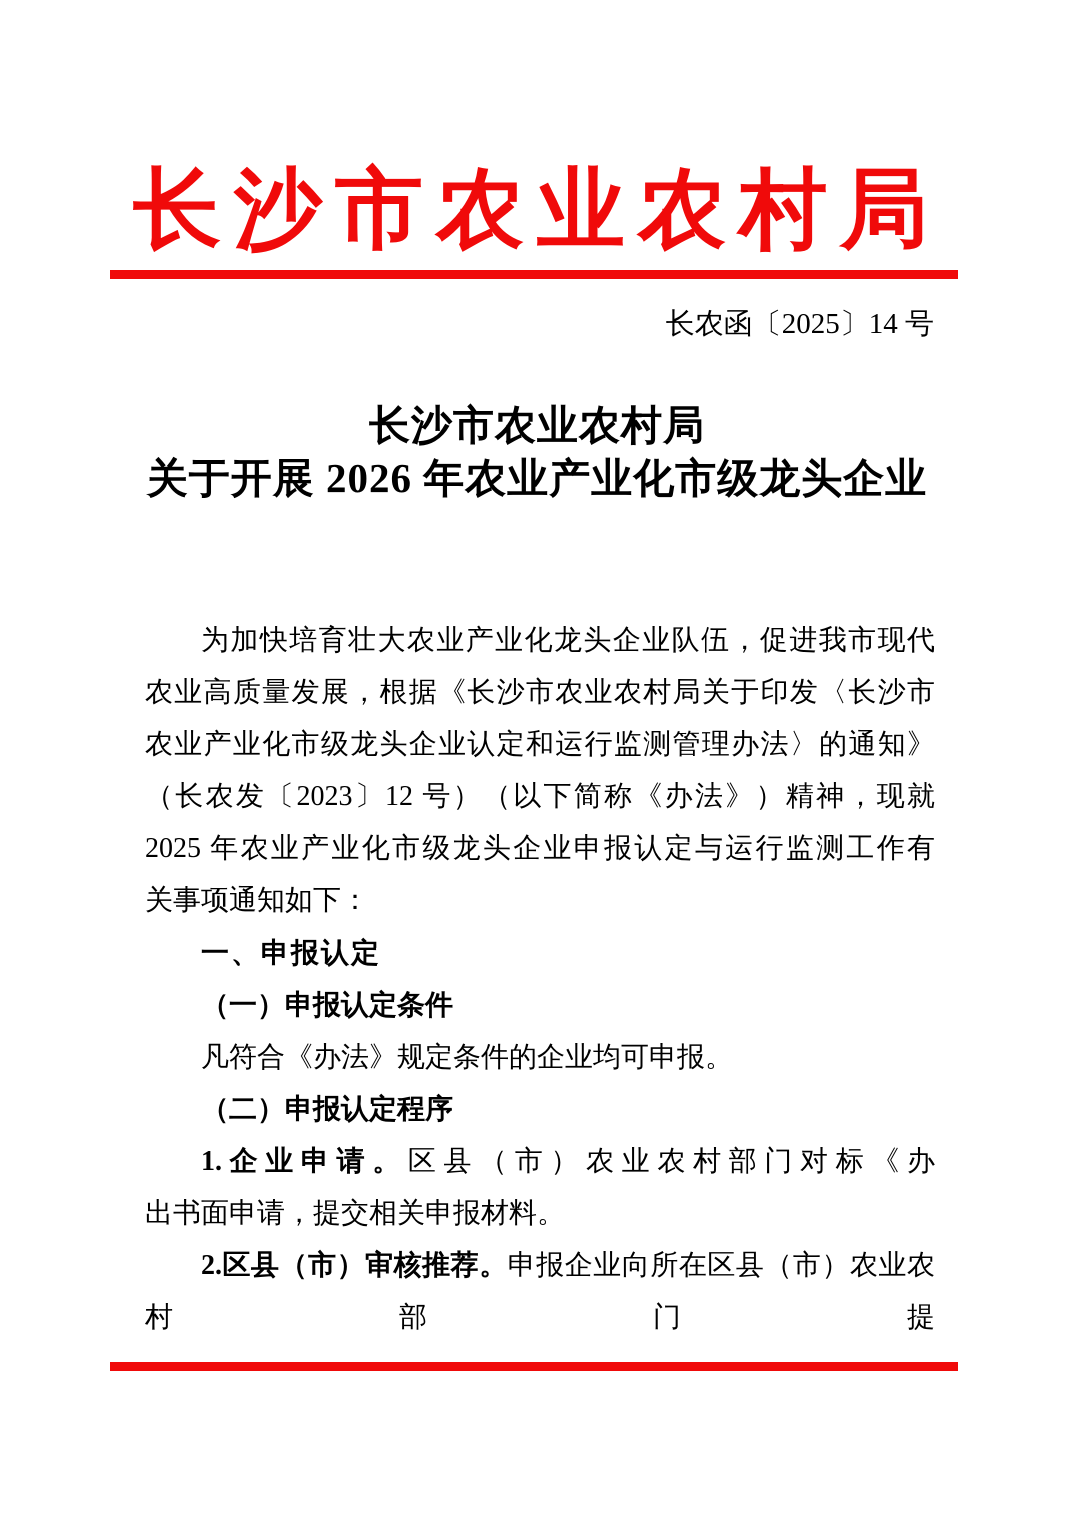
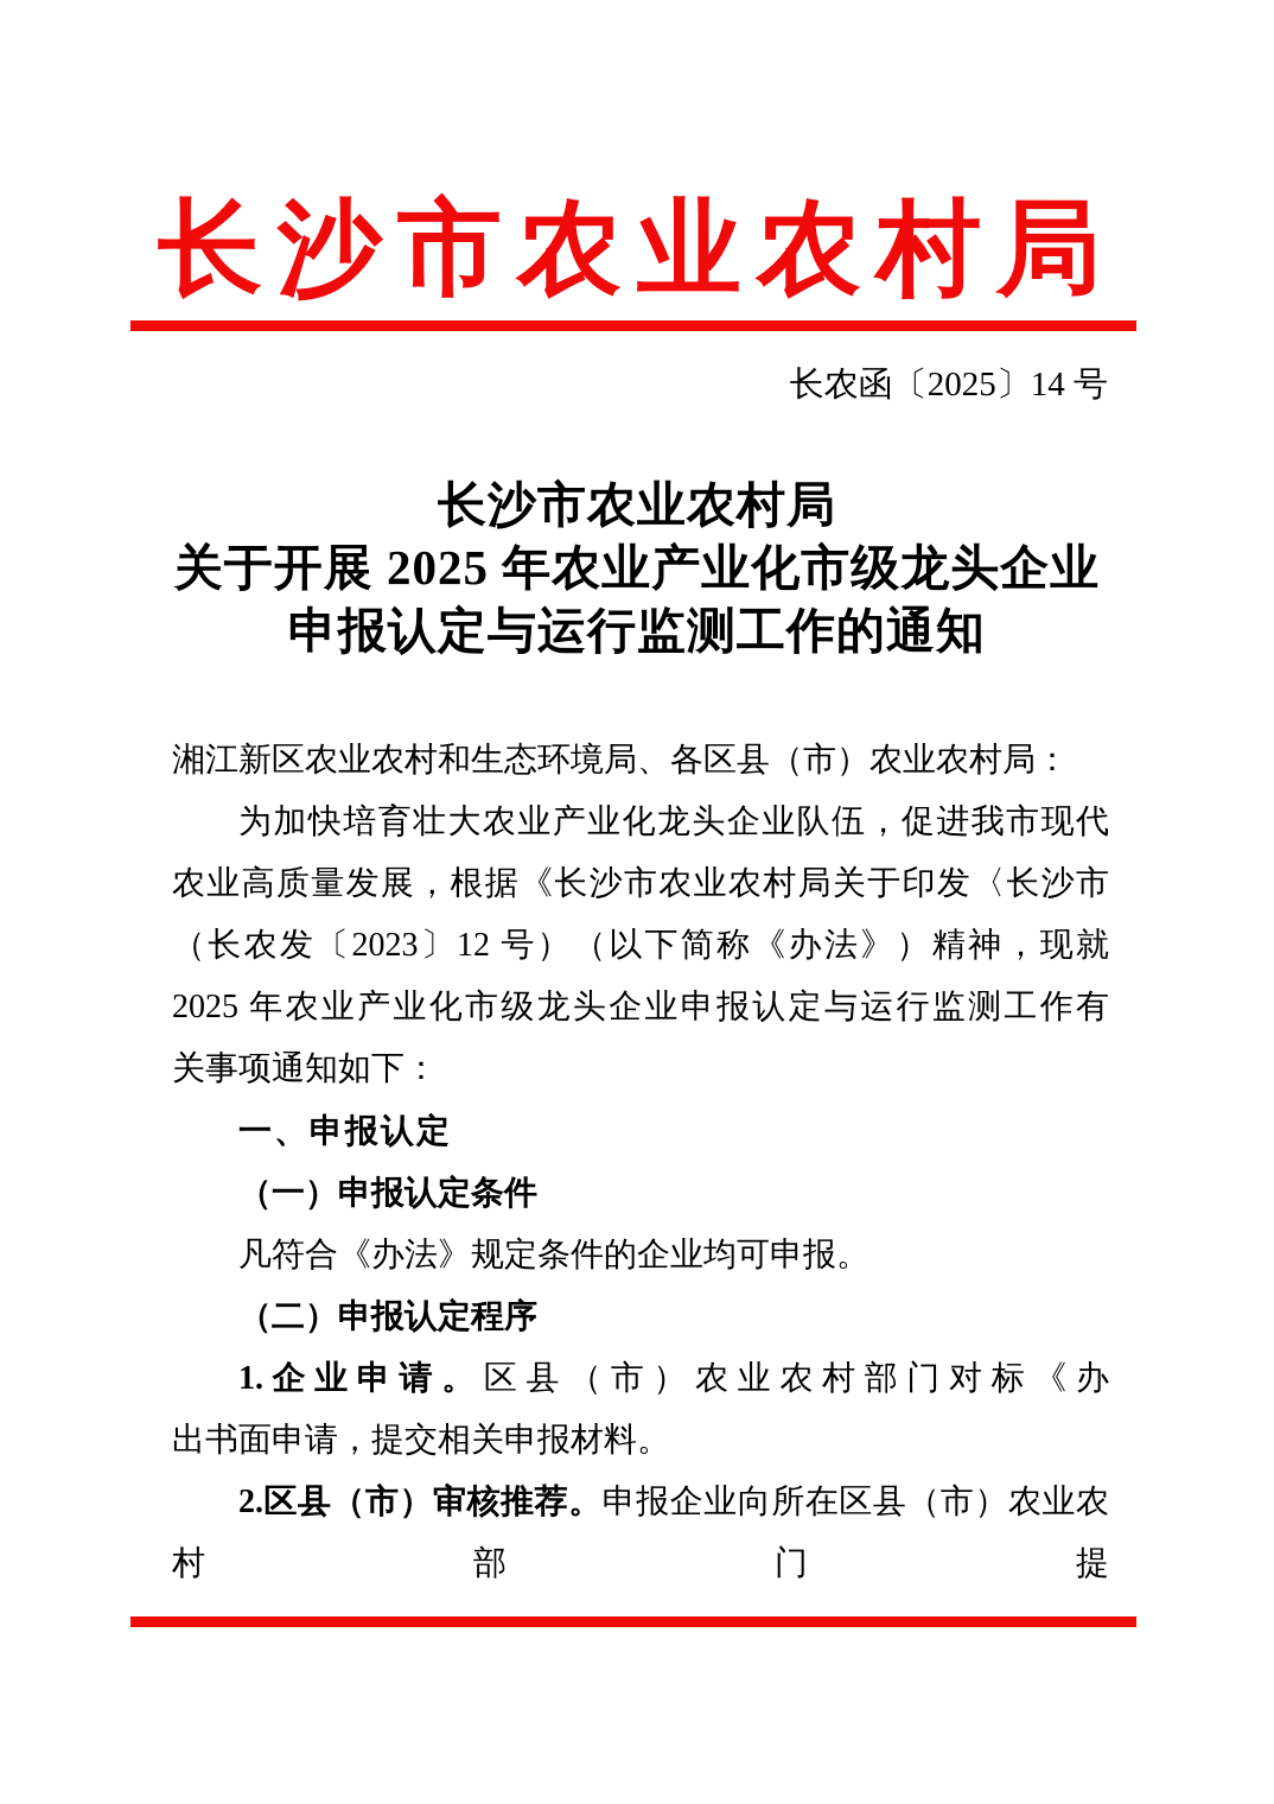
  长沙市农业农村局
  长农函〔2025〕14 号
  长沙市农业农村局
- 关于开展 2026 年农业产业化市级龙头企业
+ 关于开展 2025 年农业产业化市级龙头企业
+ 申报认定与运行监测工作的通知
+ 湘江新区农业农村和生态环境局、各区县（市）农业农村局：
  为加快培育壮大农业产业化龙头企业队伍，促进我市现代
  农业高质量发展，根据《长沙市农业农村局关于印发〈长沙市
- 农业产业化市级龙头企业认定和运行监测管理办法〉的通知》
  （长农发〔2023〕12 号）（以下简称《办法》）精神，现就
  2025 年农业产业化市级龙头企业申报认定与运行监测工作有
  关事项通知如下：
  一、申报认定
  （一）申报认定条件
  凡符合《办法》规定条件的企业均可申报。
  （二）申报认定程序
  1.企业申请。区县（市）农业农村部门对标《办
  出书面申请，提交相关申报材料。
  2.区县（市）审核推荐。申报企业向所在区县（市）农业农村部门提
